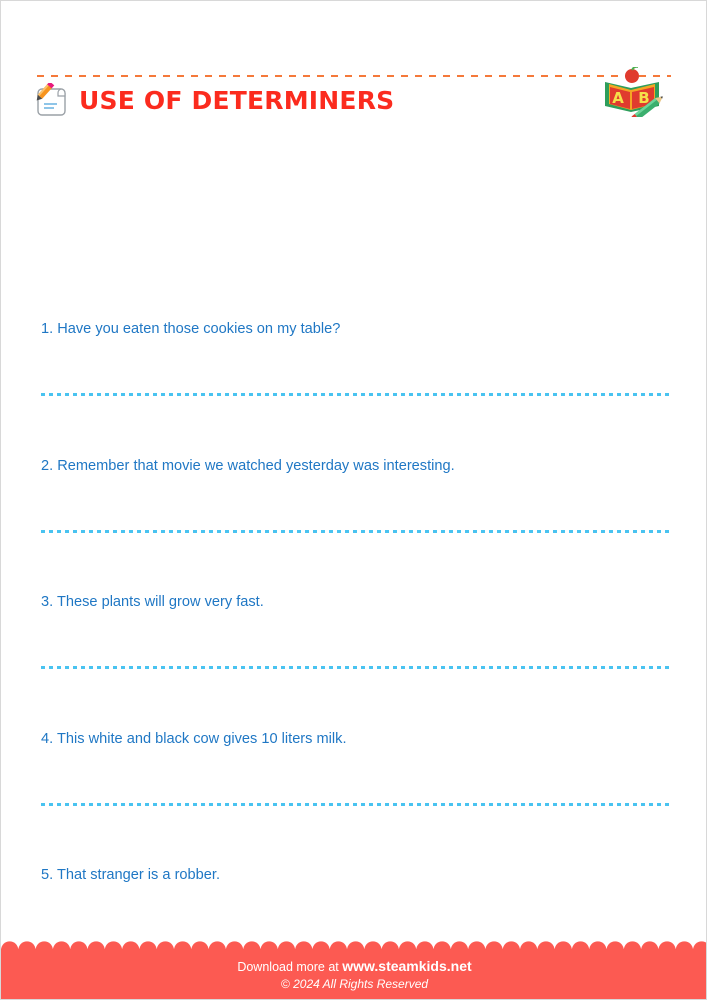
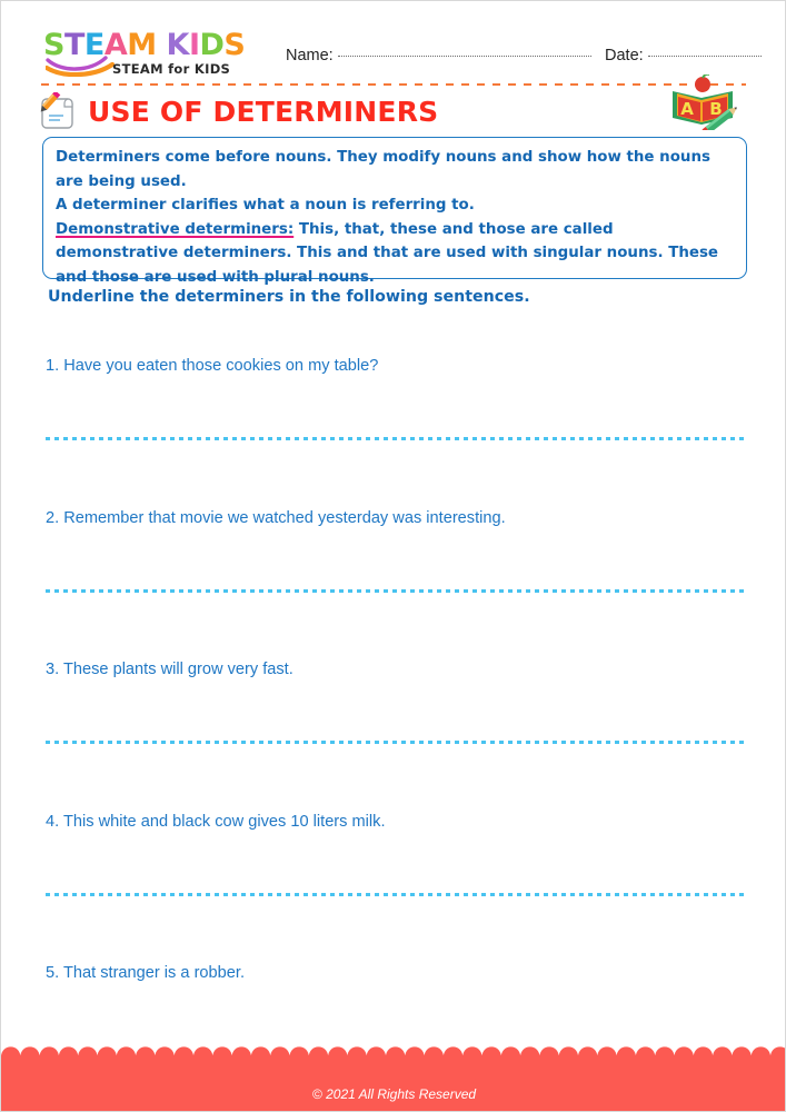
+ STEAM KIDS
+ STEAM for KIDS
+ Name:
+ Date:
  USE OF DETERMINERS
  A
  B
+ Determiners come before nouns. They modify nouns and show how the nouns
+ are being used.
+ A determiner clarifies what a noun is referring to.
+ Demonstrative determiners: This, that, these and those are called
+ demonstrative determiners. This and that are used with singular nouns. These
+ and those are used with plural nouns.
+ Underline the determiners in the following sentences.
  1. Have you eaten those cookies on my table?
  2. Remember that movie we watched yesterday was interesting.
  3. These plants will grow very fast.
  4. This white and black cow gives 10 liters milk.
  5. That stranger is a robber.
- Download more at www.steamkids.net
- © 2024 All Rights Reserved
+ © 2021 All Rights Reserved
